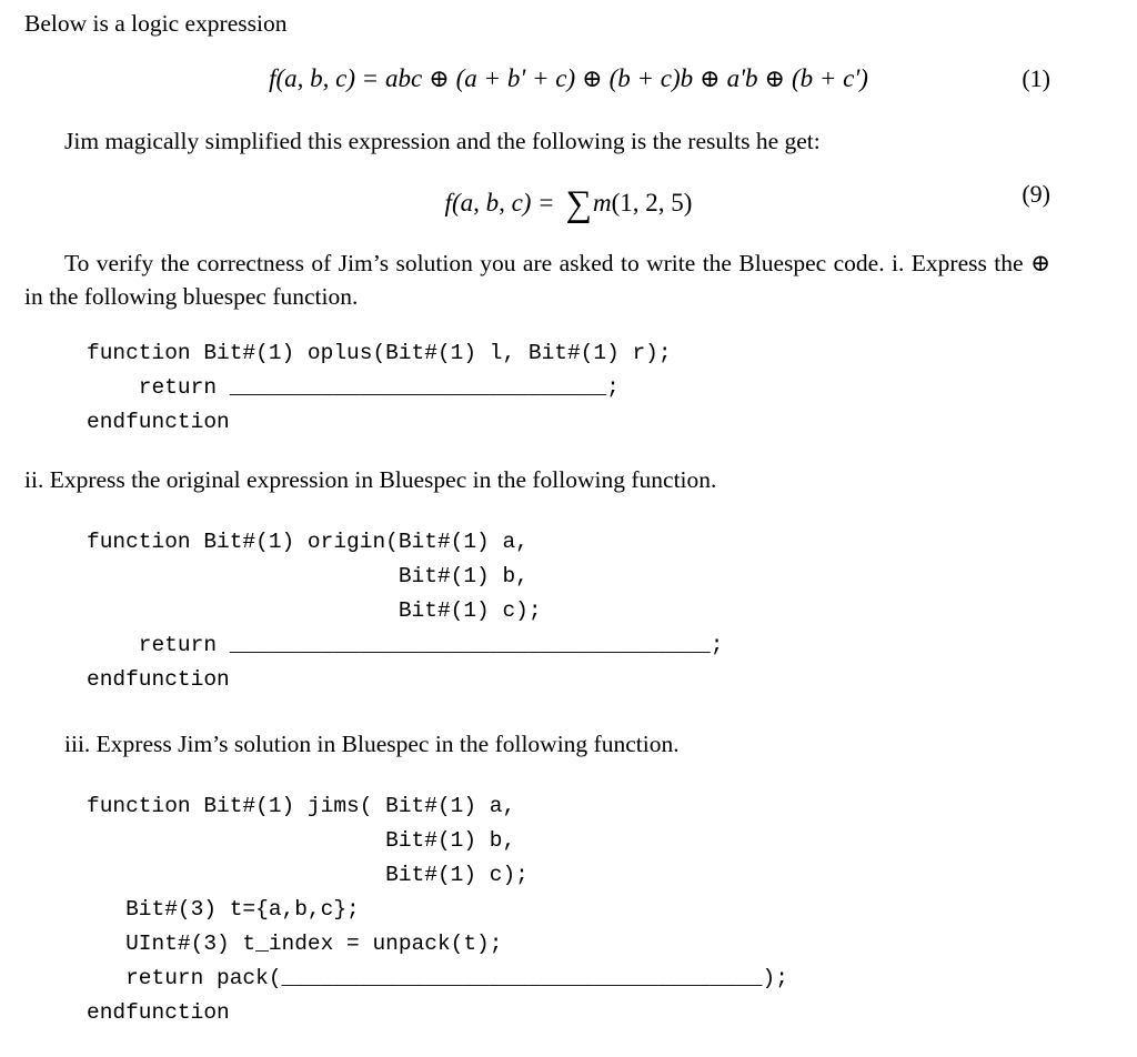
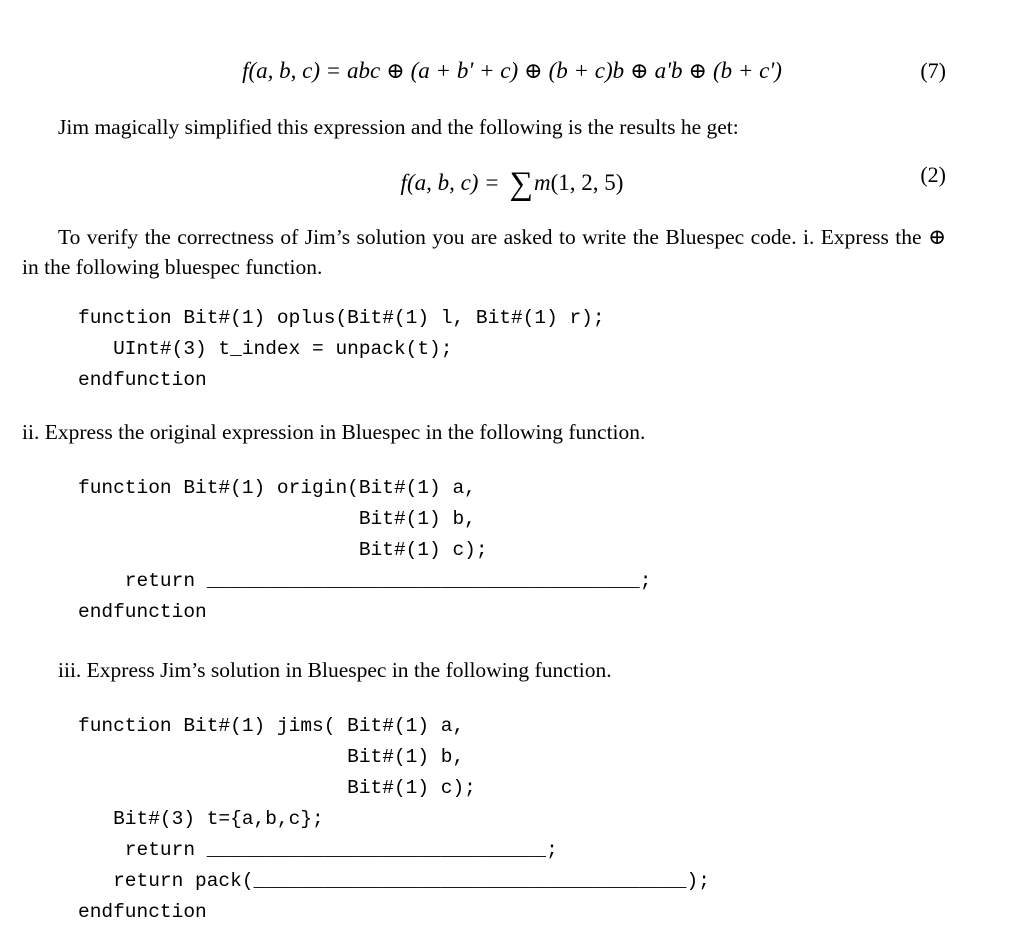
- Below is a logic expression
  f(a, b, c) = abc ⊕ (a + b' + c) ⊕ (b + c)b ⊕ a'b ⊕ (b + c')
- (1)
+ (7)
  Jim magically simplified this expression and the following is the results he get:
  f(a, b, c) = ∑m(1, 2, 5)
- (9)
+ (2)
  To verify the correctness of Jim’s solution you are asked to write the Bluespec code. i. Express the ⊕ in the following bluespec function.
- function Bit#(1) oplus(Bit#(1) l, Bit#(1) r); return _____________________________; endfunction
+ function Bit#(1) oplus(Bit#(1) l, Bit#(1) r); UInt#(3) t_index = unpack(t); endfunction
  ii. Express the original expression in Bluespec in the following function.
  function Bit#(1) origin(Bit#(1) a, Bit#(1) b, Bit#(1) c); return _____________________________________; endfunction
  iii. Express Jim’s solution in Bluespec in the following function.
- function Bit#(1) jims( Bit#(1) a, Bit#(1) b, Bit#(1) c); Bit#(3) t={a,b,c}; UInt#(3) t_index = unpack(t); return pack(_____________________________________); endfunction
+ function Bit#(1) jims( Bit#(1) a, Bit#(1) b, Bit#(1) c); Bit#(3) t={a,b,c}; return _____________________________; return pack(_____________________________________); endfunction
